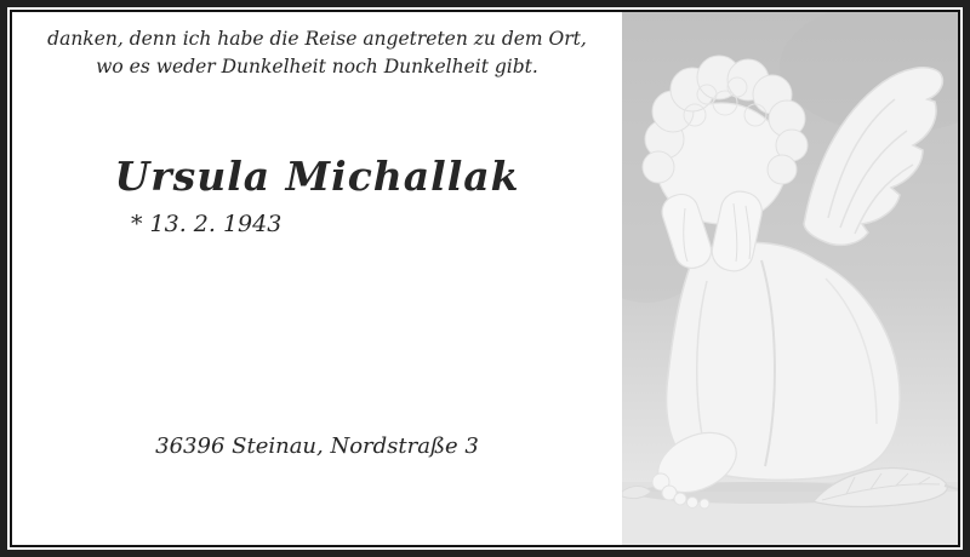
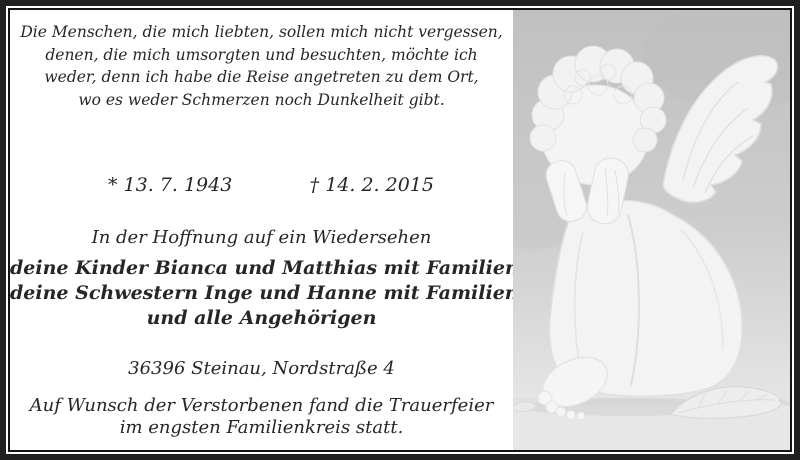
+ Die Menschen, die mich liebten, sollen mich nicht vergessen,
+ denen, die mich umsorgten und besuchten, möchte ich
- danken, denn ich habe die Reise angetreten zu dem Ort,
+ weder, denn ich habe die Reise angetreten zu dem Ort,
- wo es weder Dunkelheit noch Dunkelheit gibt.
+ wo es weder Schmerzen noch Dunkelheit gibt.
- Ursula Michallak
- * 13. 2. 1943
+ * 13. 7. 1943
+ † 14. 2. 2015
+ In der Hoffnung auf ein Wiedersehen
+ deine Kinder Bianca und Matthias mit Familien
+ deine Schwestern Inge und Hanne mit Familien
+ und alle Angehörigen
- 36396 Steinau, Nordstraße 3
+ 36396 Steinau, Nordstraße 4
+ Auf Wunsch der Verstorbenen fand die Trauerfeier
+ im engsten Familienkreis statt.
